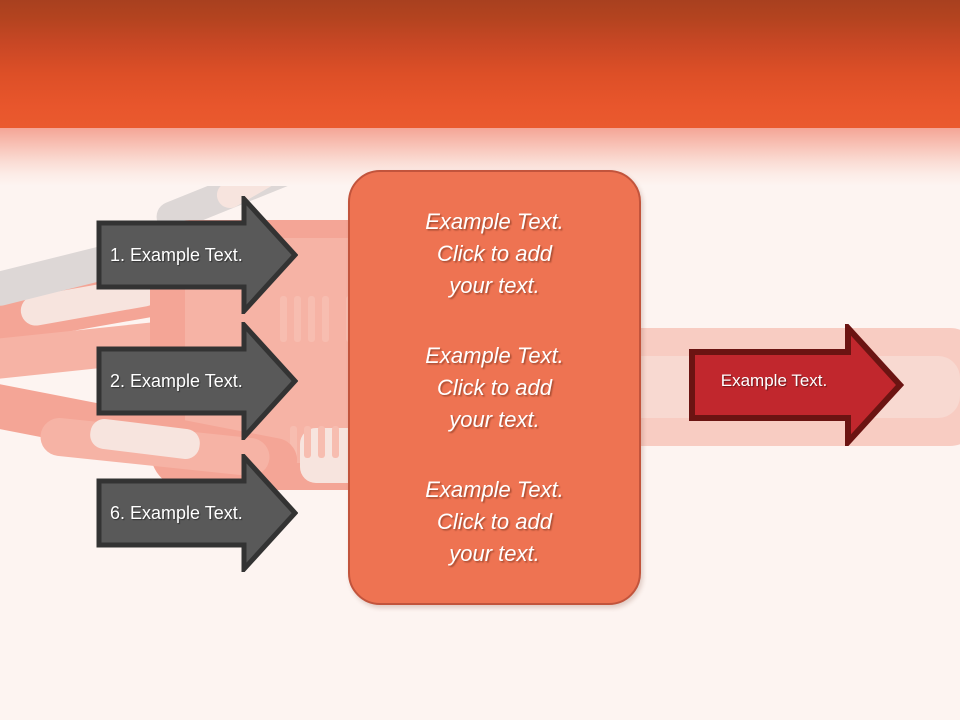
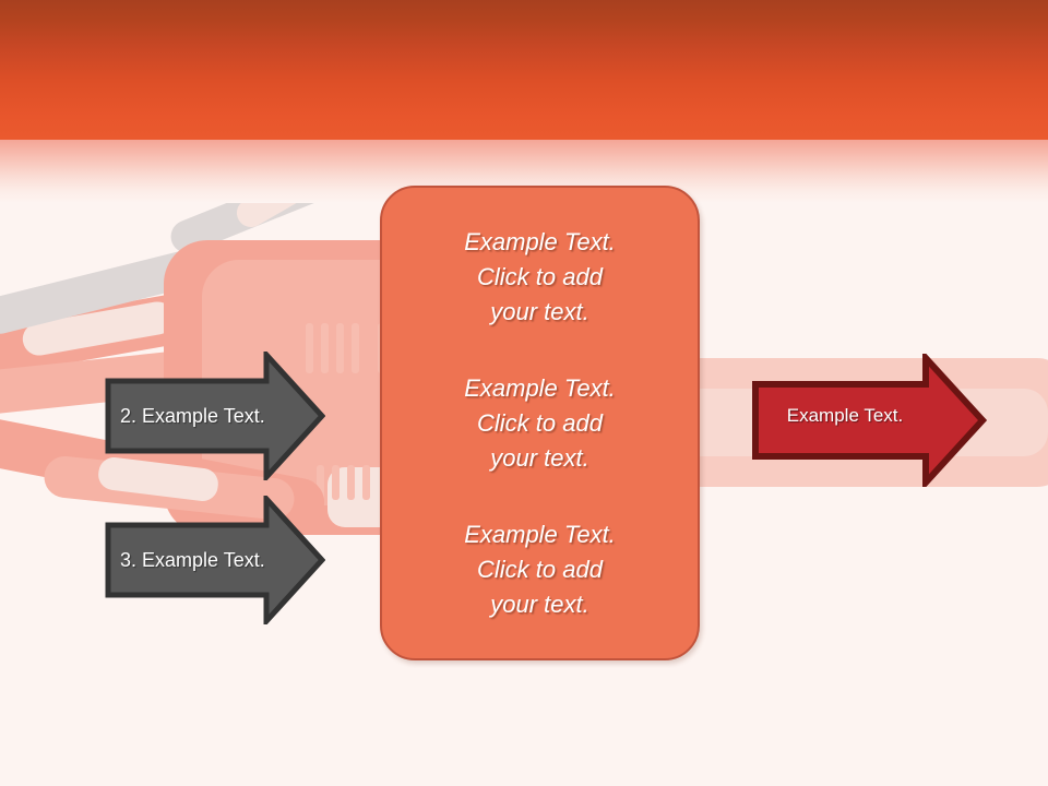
- 1. Example Text.
  2. Example Text.
- 6. Example Text.
+ 3. Example Text.
  Example Text.
  Click to add
  your text.
  Example Text.
  Click to add
  your text.
  Example Text.
  Click to add
  your text.
  Example Text.
